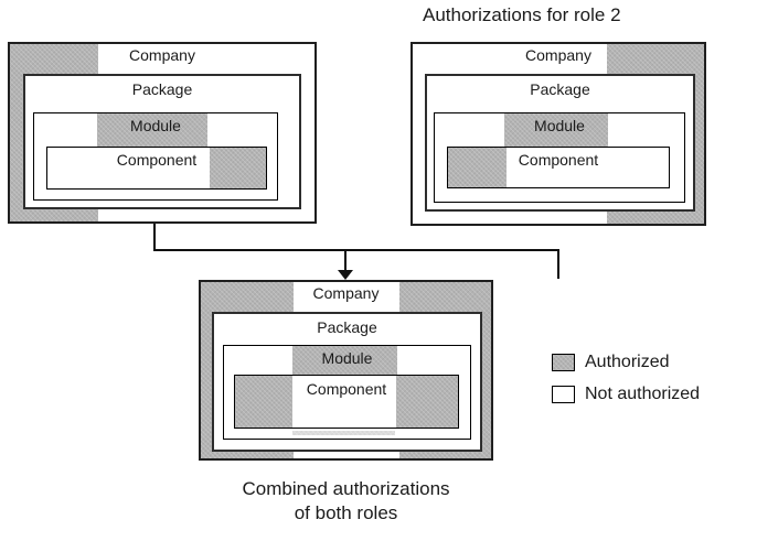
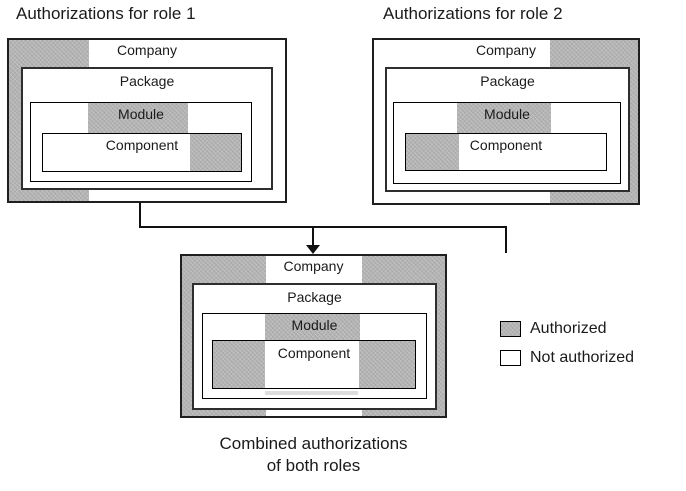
+ Authorizations for role 1
  Authorizations for role 2
  Company
  Package
  Module
  Component
  Company
  Package
  Module
  Component
  Company
  Package
  Module
  Component
  Authorized
  Not authorized
  Combined authorizations
  of both roles
